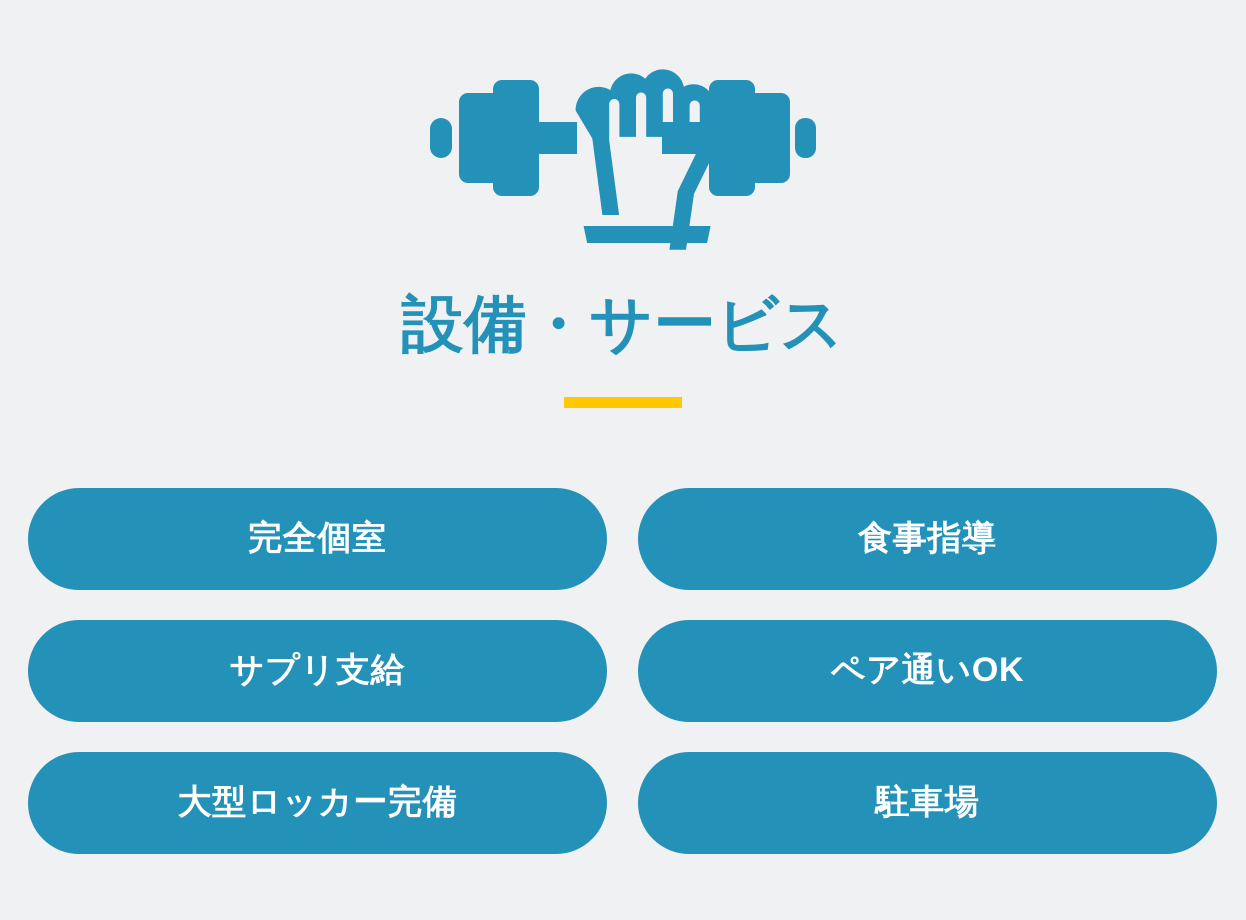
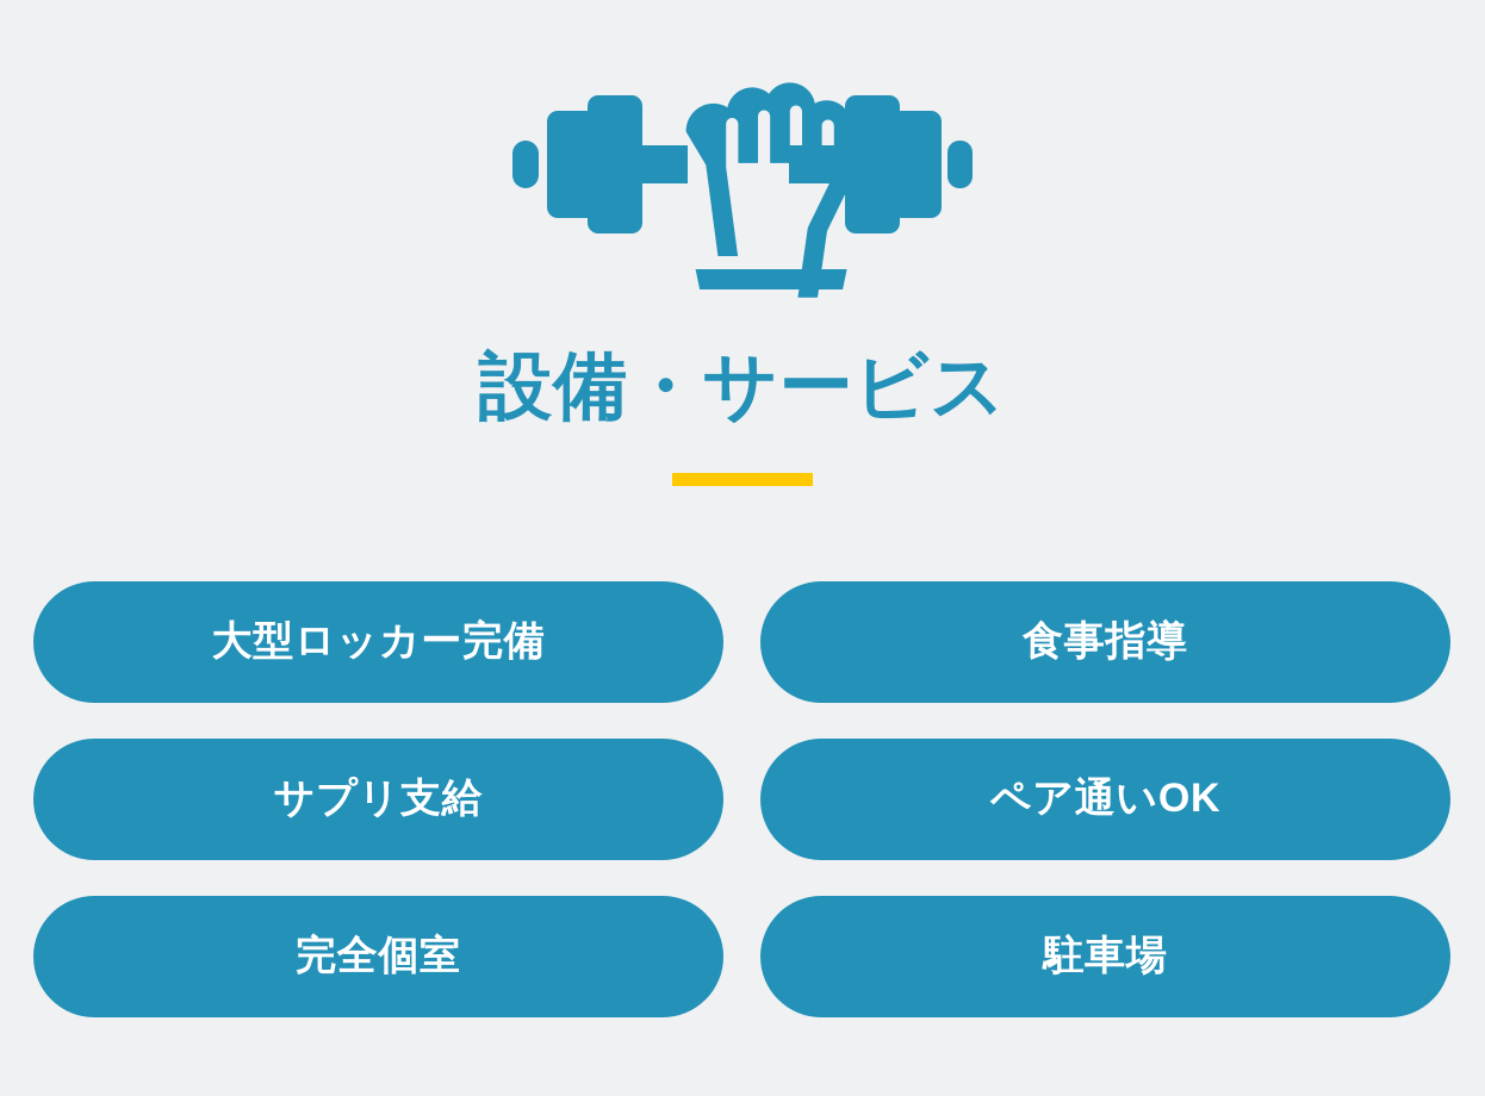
  設備・サービス
- 完全個室
+ 大型ロッカー完備
  食事指導
  サプリ支給
  ペア通いOK
- 大型ロッカー完備
+ 完全個室
  駐車場
